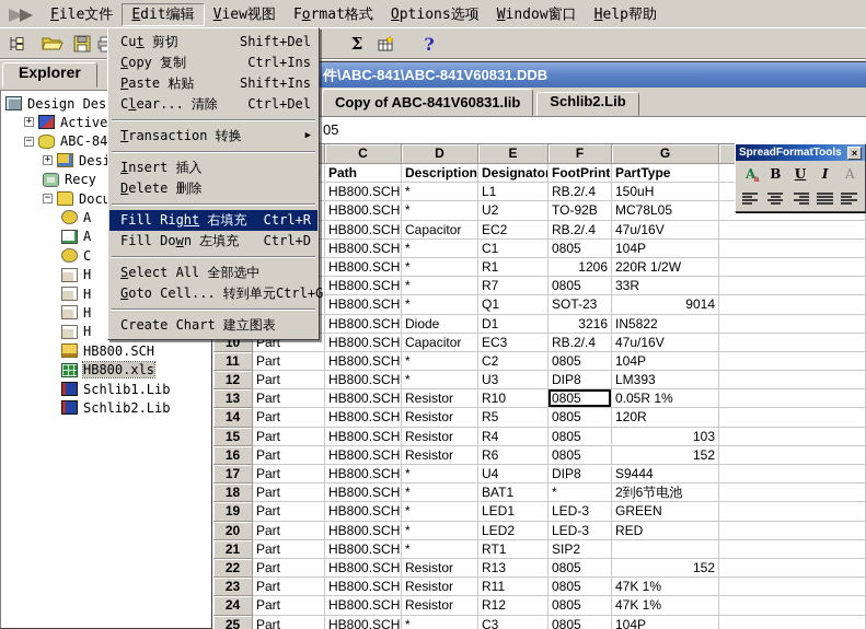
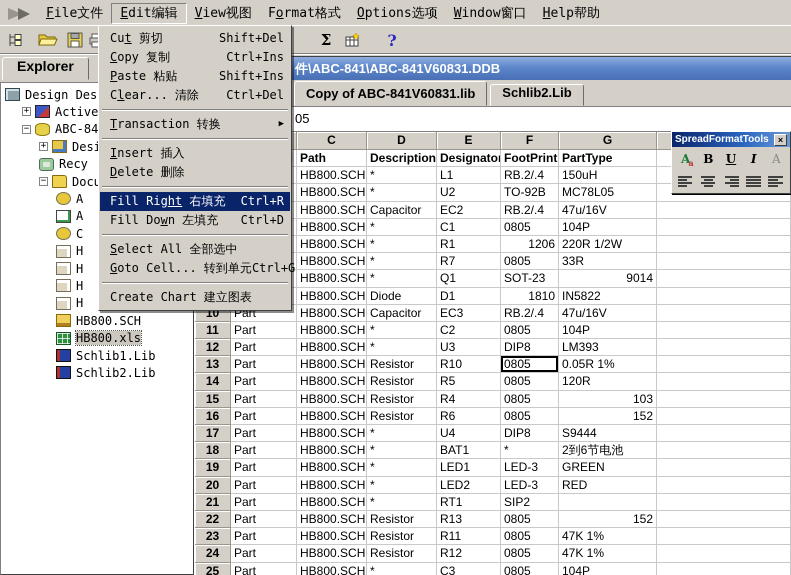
  File文件 Edit编辑 View视图 Format格式 Options选项 Window窗口 Help帮助
  Σ
  ?
  Explorer
  Design Des
  +
  Active
  −
  ABC-84
  +
  Recy
  −
  Doc
  A
  A
  C
  H
  H
  H
  H
  HB800.SCH
  HB800.xls
  Schlib1.Lib
  Schlib2.Lib
  件\ABC-841\ABC-841V60831.DDB
  Copy of ABC-841V60831.lib
  Schlib2.Lib
  05
  C
  D
  E
  F
  G
  Path
  Description
  Designato
  FootPrint
  PartType
  HB800.SCH
  *
  L1
  RB.2/.4
  150uH
  HB800.SCH
  *
  U2
  TO-92B
  MC78L05
  HB800.SCH
  Capacitor
  EC2
  RB.2/.4
  47u/16V
  HB800.SCH
  *
  C1
  0805
  104P
  HB800.SCH
  *
  R1
  1206
  220R 1/2W
  HB800.SCH
  *
  R7
  0805
  33R
  HB800.SCH
  *
  Q1
  SOT-23
  9014
  HB800.SCH
  Diode
  D1
- 3216
+ 1810
  IN5822
  10
  Part
  HB800.SCH
  Capacitor
  EC3
  RB.2/.4
  47u/16V
  11
  Part
  HB800.SCH
  *
  C2
  0805
  104P
  12
  Part
  HB800.SCH
  *
  U3
  DIP8
  LM393
  13
  Part
  HB800.SCH
  Resistor
  R10
  0805
  0.05R 1%
  14
  Part
  HB800.SCH
  Resistor
  R5
  0805
  120R
  15
  Part
  HB800.SCH
  Resistor
  R4
  0805
  103
  16
  Part
  HB800.SCH
  Resistor
  R6
  0805
  152
  17
  Part
  HB800.SCH
  *
  U4
  DIP8
  S9444
  18
  Part
  HB800.SCH
  *
  BAT1
  *
  2到6节电池
  19
  Part
  HB800.SCH
  *
  LED1
  LED-3
  GREEN
  20
  Part
  HB800.SCH
  *
  LED2
  LED-3
  RED
  21
  Part
  HB800.SCH
  *
  RT1
  SIP2
  22
  Part
  HB800.SCH
  Resistor
  R13
  0805
  152
  23
  Part
  HB800.SCH
  Resistor
  R11
  0805
  47K 1%
  24
  Part
  HB800.SCH
  Resistor
  R12
  0805
  47K 1%
  25
  Part
  HB800.SCH
  *
  C3
  0805
  104P
  Cut 剪切
  Shift+Del
  Copy 复制
  Ctrl+Ins
  Paste 粘贴
  Shift+Ins
  Clear... 清除
  Ctrl+Del
  Transaction 转换
  ▶
  Insert 插入
  Delete 删除
  Fill Right 右填充
  Ctrl+R
  Fill Down 左填充
  Ctrl+D
  Select All 全部选中
  Goto Cell... 转到单元
  Ctrl+G
  Create Chart 建立图表
  SpreadFormatTools
  ×
  A
  a
  B
  U
  I
  A
